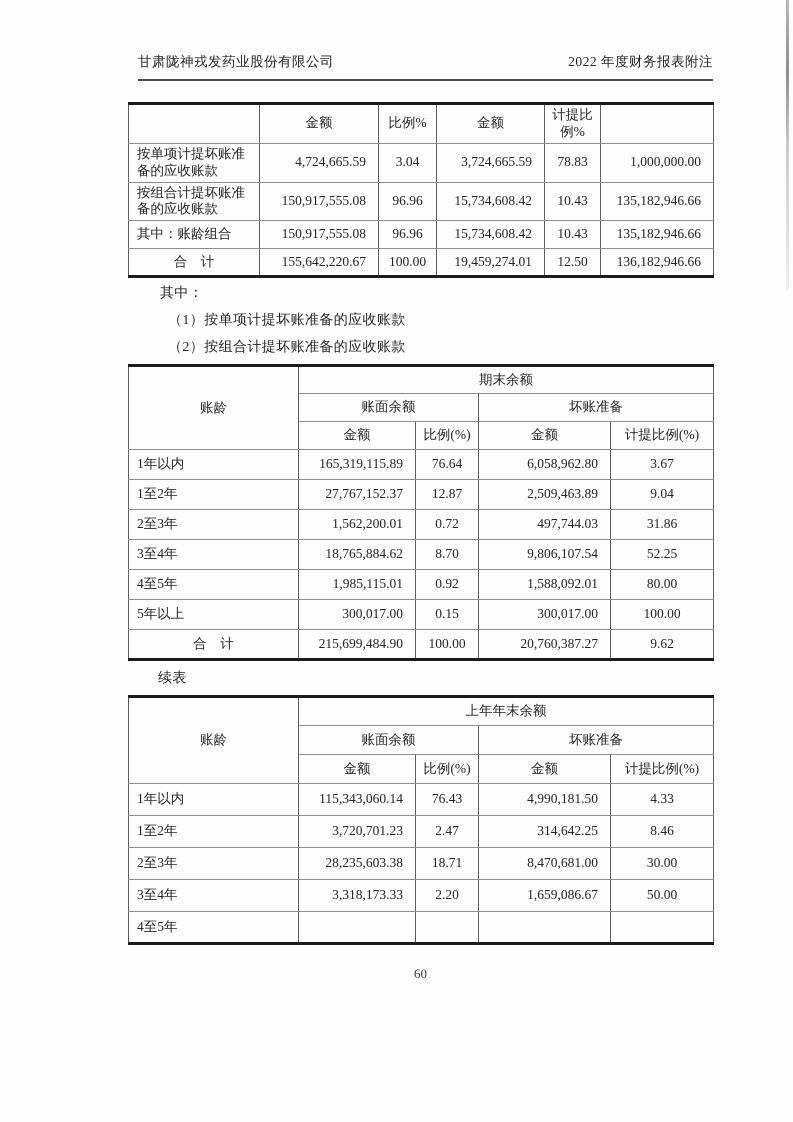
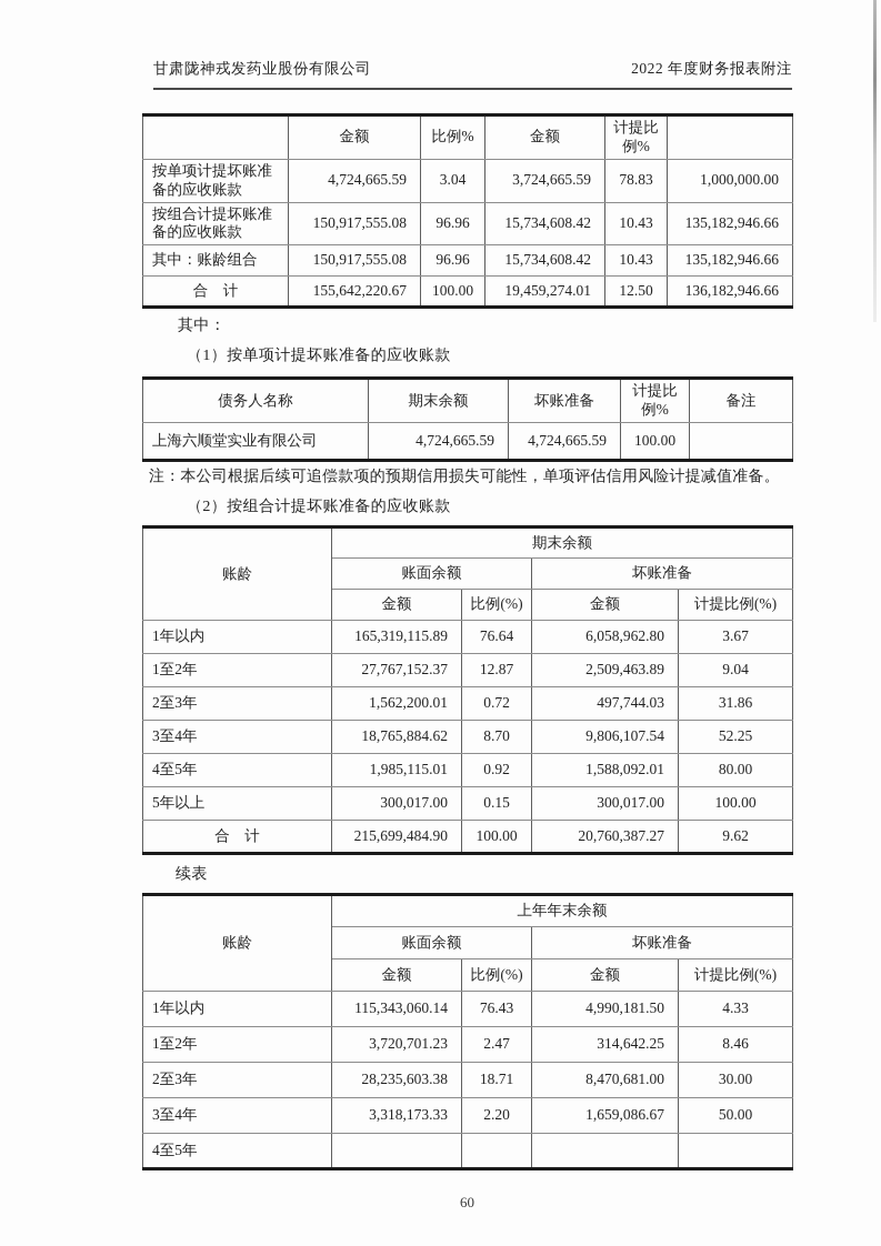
  甘肃陇神戎发药业股份有限公司
  2022 年度财务报表附注
  	金额	比例%	金额	计提比例%
  按单项计提坏账准备的应收账款	4,724,665.59	3.04	3,724,665.59	78.83	1,000,000.00
  按组合计提坏账准备的应收账款	150,917,555.08	96.96	15,734,608.42	10.43	135,182,946.66
  其中：账龄组合	150,917,555.08	96.96	15,734,608.42	10.43	135,182,946.66
  合 计	155,642,220.67	100.00	19,459,274.01	12.50	136,182,946.66
  其中：
  （1）按单项计提坏账准备的应收账款
+ 债务人名称	期末余额	坏账准备	计提比例%	备注
+ 上海六顺堂实业有限公司	4,724,665.59	4,724,665.59	100.00
+ 注：本公司根据后续可追偿款项的预期信用损失可能性，单项评估信用风险计提减值准备。
  （2）按组合计提坏账准备的应收账款
  账龄	期末余额
  账面余额	坏账准备
  金额	比例(%)	金额	计提比例(%)
  1年以内	165,319,115.89	76.64	6,058,962.80	3.67
  1至2年	27,767,152.37	12.87	2,509,463.89	9.04
  2至3年	1,562,200.01	0.72	497,744.03	31.86
  3至4年	18,765,884.62	8.70	9,806,107.54	52.25
  4至5年	1,985,115.01	0.92	1,588,092.01	80.00
  5年以上	300,017.00	0.15	300,017.00	100.00
  合 计	215,699,484.90	100.00	20,760,387.27	9.62
  续表
  账龄	上年年末余额
  账面余额	坏账准备
  金额	比例(%)	金额	计提比例(%)
  1年以内	115,343,060.14	76.43	4,990,181.50	4.33
  1至2年	3,720,701.23	2.47	314,642.25	8.46
  2至3年	28,235,603.38	18.71	8,470,681.00	30.00
  3至4年	3,318,173.33	2.20	1,659,086.67	50.00
  4至5年
  60
